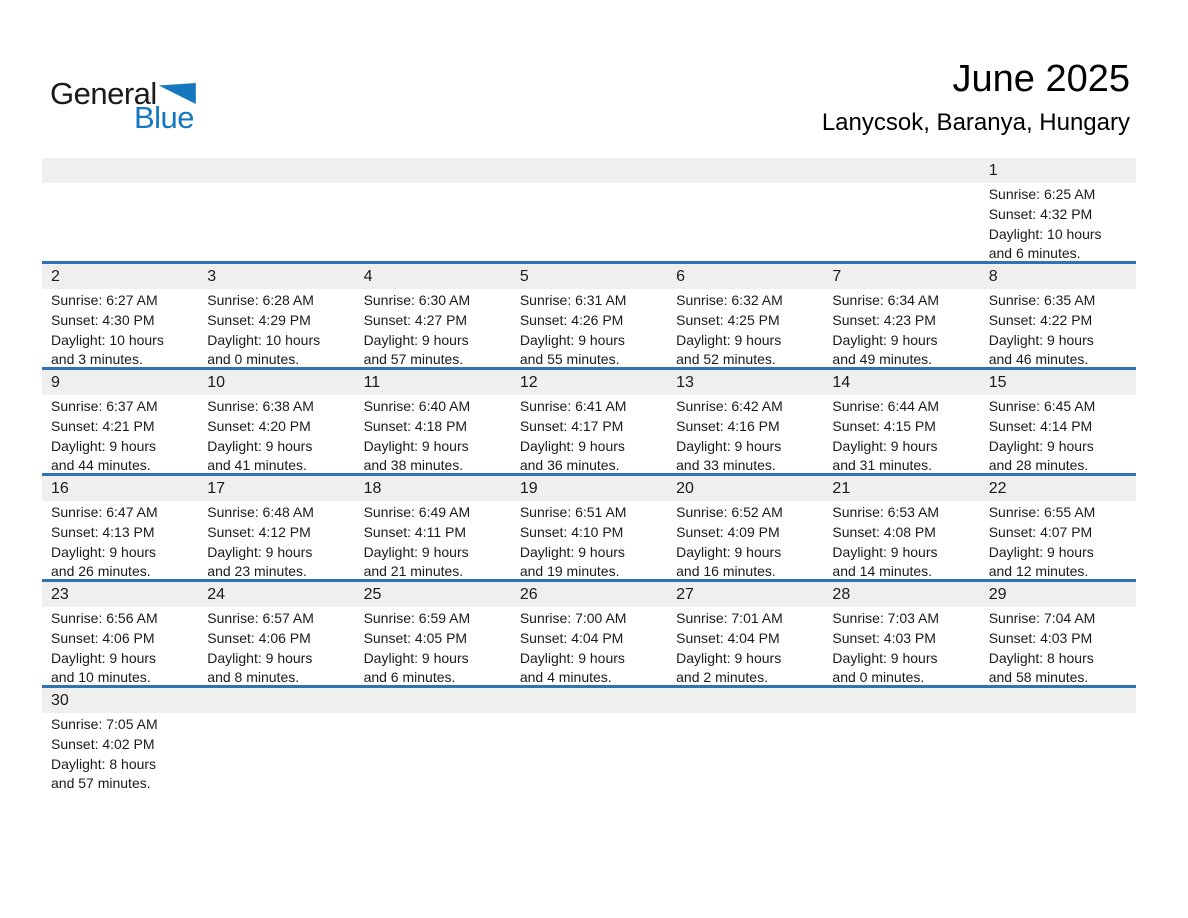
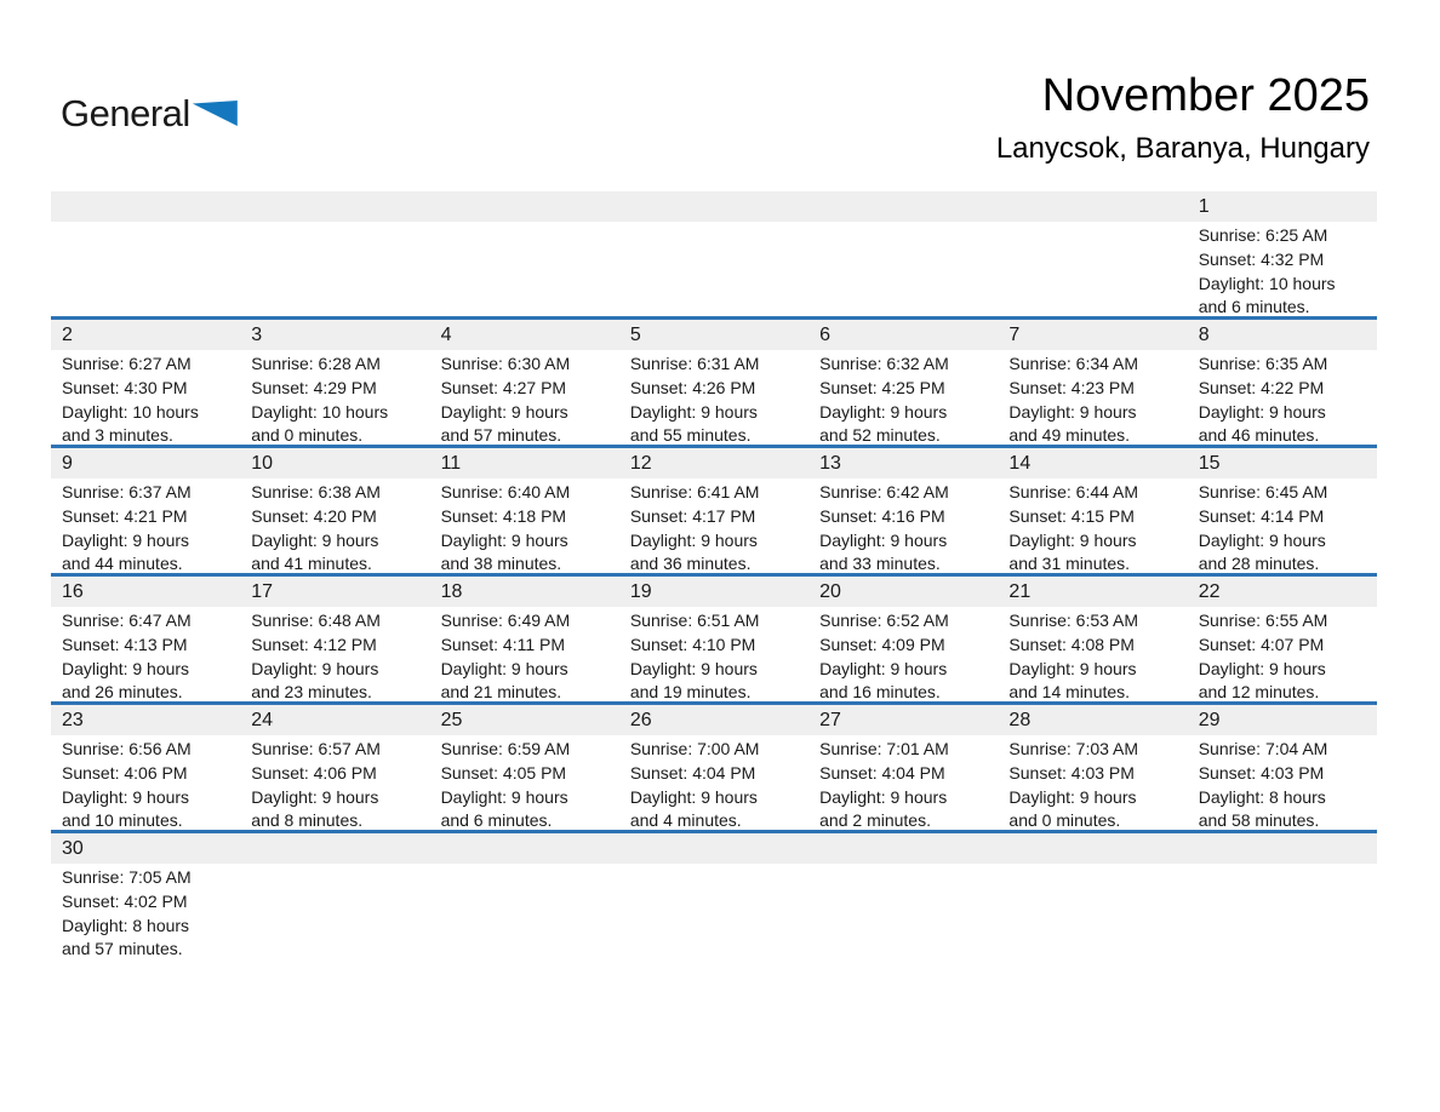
  General
- Blue
- June 2025
+ November 2025
  Lanycsok, Baranya, Hungary
  1
  Sunrise: 6:25 AM
  Sunset: 4:32 PM
  Daylight: 10 hours
  and 6 minutes.
  2
  Sunrise: 6:27 AM
  Sunset: 4:30 PM
  Daylight: 10 hours
  and 3 minutes.
  3
  Sunrise: 6:28 AM
  Sunset: 4:29 PM
  Daylight: 10 hours
  and 0 minutes.
  4
  Sunrise: 6:30 AM
  Sunset: 4:27 PM
  Daylight: 9 hours
  and 57 minutes.
  5
  Sunrise: 6:31 AM
  Sunset: 4:26 PM
  Daylight: 9 hours
  and 55 minutes.
  6
  Sunrise: 6:32 AM
  Sunset: 4:25 PM
  Daylight: 9 hours
  and 52 minutes.
  7
  Sunrise: 6:34 AM
  Sunset: 4:23 PM
  Daylight: 9 hours
  and 49 minutes.
  8
  Sunrise: 6:35 AM
  Sunset: 4:22 PM
  Daylight: 9 hours
  and 46 minutes.
  9
  Sunrise: 6:37 AM
  Sunset: 4:21 PM
  Daylight: 9 hours
  and 44 minutes.
  10
  Sunrise: 6:38 AM
  Sunset: 4:20 PM
  Daylight: 9 hours
  and 41 minutes.
  11
  Sunrise: 6:40 AM
  Sunset: 4:18 PM
  Daylight: 9 hours
  and 38 minutes.
  12
  Sunrise: 6:41 AM
  Sunset: 4:17 PM
  Daylight: 9 hours
  and 36 minutes.
  13
  Sunrise: 6:42 AM
  Sunset: 4:16 PM
  Daylight: 9 hours
  and 33 minutes.
  14
  Sunrise: 6:44 AM
  Sunset: 4:15 PM
  Daylight: 9 hours
  and 31 minutes.
  15
  Sunrise: 6:45 AM
  Sunset: 4:14 PM
  Daylight: 9 hours
  and 28 minutes.
  16
  Sunrise: 6:47 AM
  Sunset: 4:13 PM
  Daylight: 9 hours
  and 26 minutes.
  17
  Sunrise: 6:48 AM
  Sunset: 4:12 PM
  Daylight: 9 hours
  and 23 minutes.
  18
  Sunrise: 6:49 AM
  Sunset: 4:11 PM
  Daylight: 9 hours
  and 21 minutes.
  19
  Sunrise: 6:51 AM
  Sunset: 4:10 PM
  Daylight: 9 hours
  and 19 minutes.
  20
  Sunrise: 6:52 AM
  Sunset: 4:09 PM
  Daylight: 9 hours
  and 16 minutes.
  21
  Sunrise: 6:53 AM
  Sunset: 4:08 PM
  Daylight: 9 hours
  and 14 minutes.
  22
  Sunrise: 6:55 AM
  Sunset: 4:07 PM
  Daylight: 9 hours
  and 12 minutes.
  23
  Sunrise: 6:56 AM
  Sunset: 4:06 PM
  Daylight: 9 hours
  and 10 minutes.
  24
  Sunrise: 6:57 AM
  Sunset: 4:06 PM
  Daylight: 9 hours
  and 8 minutes.
  25
  Sunrise: 6:59 AM
  Sunset: 4:05 PM
  Daylight: 9 hours
  and 6 minutes.
  26
  Sunrise: 7:00 AM
  Sunset: 4:04 PM
  Daylight: 9 hours
  and 4 minutes.
  27
  Sunrise: 7:01 AM
  Sunset: 4:04 PM
  Daylight: 9 hours
  and 2 minutes.
  28
  Sunrise: 7:03 AM
  Sunset: 4:03 PM
  Daylight: 9 hours
  and 0 minutes.
  29
  Sunrise: 7:04 AM
  Sunset: 4:03 PM
  Daylight: 8 hours
  and 58 minutes.
  30
  Sunrise: 7:05 AM
  Sunset: 4:02 PM
  Daylight: 8 hours
  and 57 minutes.
